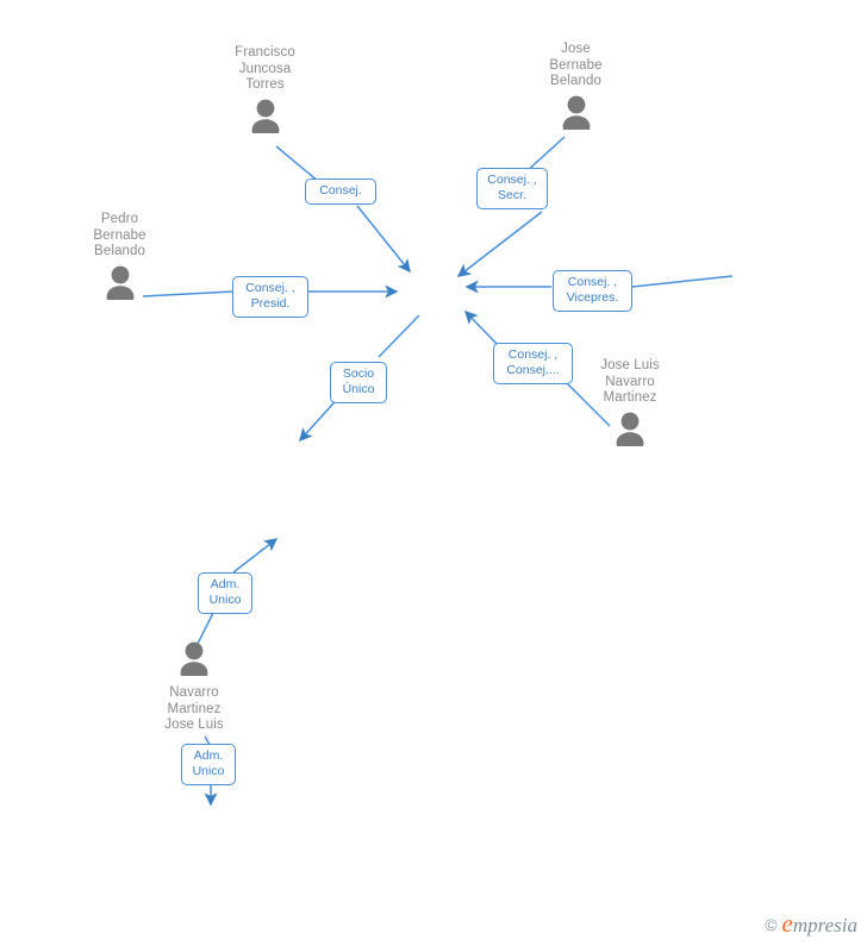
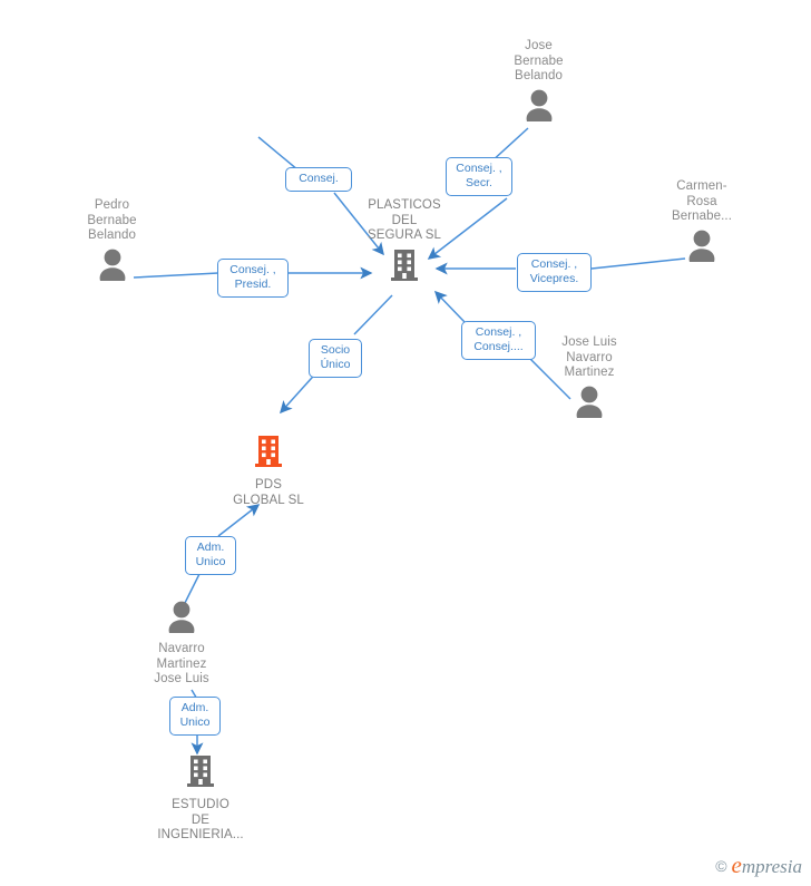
- Francisco
- Juncosa
- Torres
  Jose
  Bernabe
  Belando
  Pedro
  Bernabe
  Belando
+ Carmen-
+ Rosa
+ Bernabe...
  Jose Luis
  Navarro
  Martinez
+ PLASTICOS
+ DEL
+ SEGURA SL
+ PDS
+ GLOBAL SL
  Navarro
  Martinez
  Jose Luis
+ ESTUDIO
+ DE
+ INGENIERIA...
  Consej.
  Consej. ,
  Secr.
  Consej. ,
  Presid.
  Consej. ,
  Vicepres.
  Consej. ,
  Consej....
  Socio
  Único
  Adm.
  Unico
  Adm.
  Unico
  ©
  empresia
